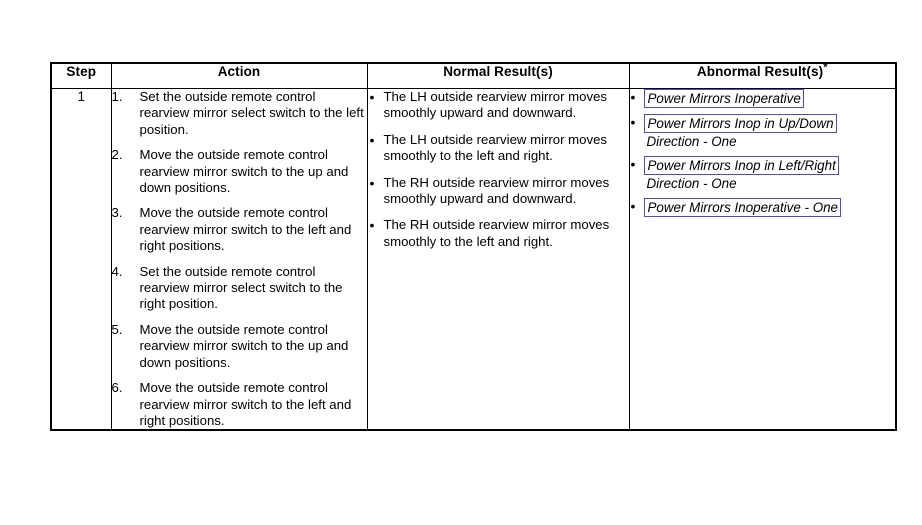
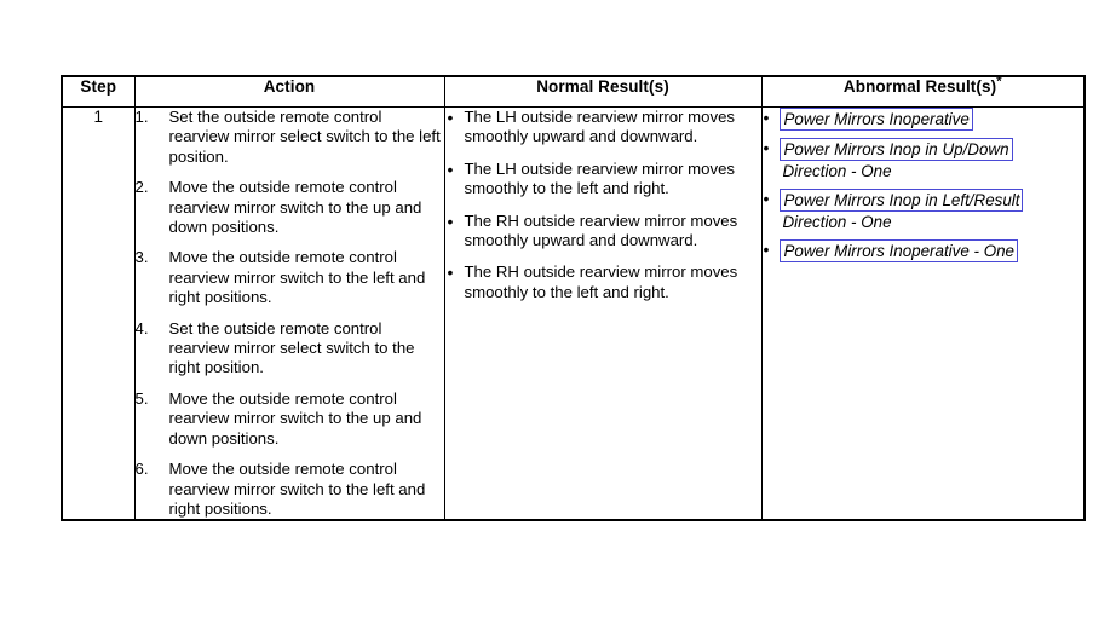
  Step	Action	Normal Result(s)	Abnormal Result(s)*
- 1	1. Set the outside remote control rearview mirror select switch to the left position. 2. Move the outside remote control rearview mirror switch to the up and down positions. 3. Move the outside remote control rearview mirror switch to the left and right positions. 4. Set the outside remote control rearview mirror select switch to the right position. 5. Move the outside remote control rearview mirror switch to the up and down positions. 6. Move the outside remote control rearview mirror switch to the left and right positions.	• The LH outside rearview mirror moves smoothly upward and downward. • The LH outside rearview mirror moves smoothly to the left and right. • The RH outside rearview mirror moves smoothly upward and downward. • The RH outside rearview mirror moves smoothly to the left and right.	• Power Mirrors Inoperative • Power Mirrors Inop in Up/DownDirection - One • Power Mirrors Inop in Left/RightDirection - One • Power Mirrors Inoperative - One
+ 1	1. Set the outside remote control rearview mirror select switch to the left position. 2. Move the outside remote control rearview mirror switch to the up and down positions. 3. Move the outside remote control rearview mirror switch to the left and right positions. 4. Set the outside remote control rearview mirror select switch to the right position. 5. Move the outside remote control rearview mirror switch to the up and down positions. 6. Move the outside remote control rearview mirror switch to the left and right positions.	• The LH outside rearview mirror moves smoothly upward and downward. • The LH outside rearview mirror moves smoothly to the left and right. • The RH outside rearview mirror moves smoothly upward and downward. • The RH outside rearview mirror moves smoothly to the left and right.	• Power Mirrors Inoperative • Power Mirrors Inop in Up/DownDirection - One • Power Mirrors Inop in Left/ResultDirection - One • Power Mirrors Inoperative - One
